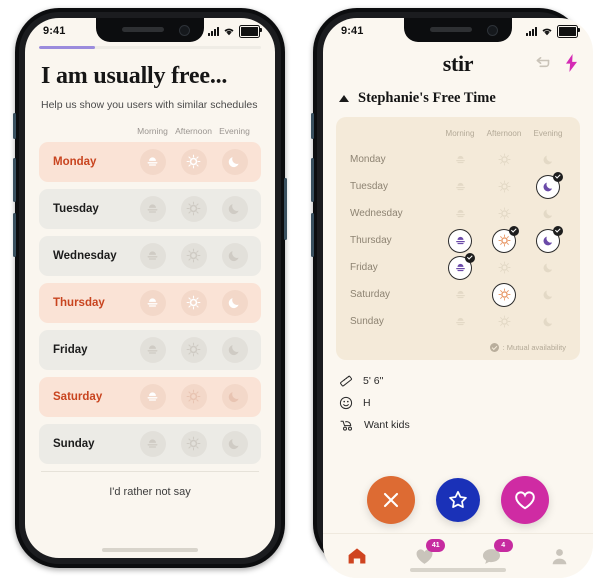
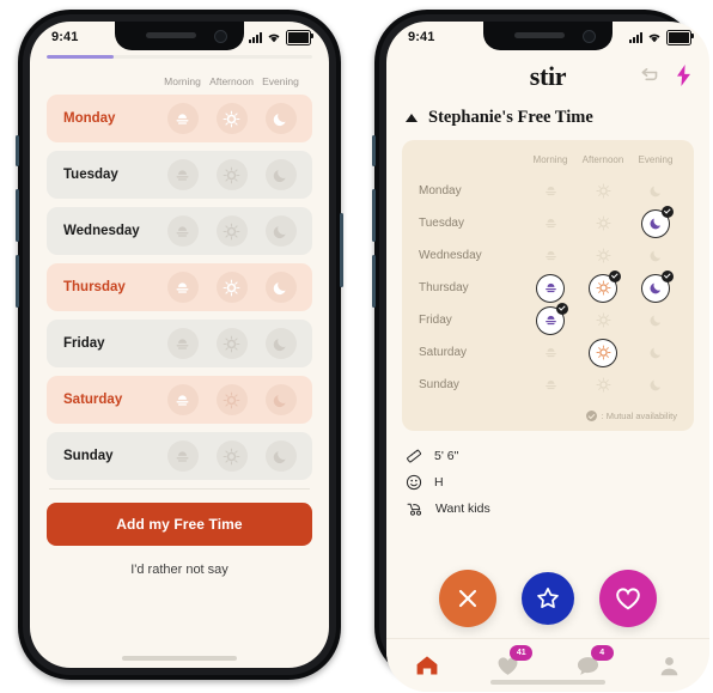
  9:41
- I am usually free...
- Help us show you users with similar schedules
  Morning
  Afternoon
  Evening
  Monday
  Tuesday
  Wednesday
  Thursday
  Friday
  Saturday
  Sunday
+ Add my Free Time
  I'd rather not say
  9:41
  stir
  Stephanie's Free Time
  Morning
  Afternoon
  Evening
  Monday
  Tuesday
  Wednesday
  Thursday
  Friday
  Saturday
  Sunday
  : Mutual availability
  5' 6"
  H
  Want kids
